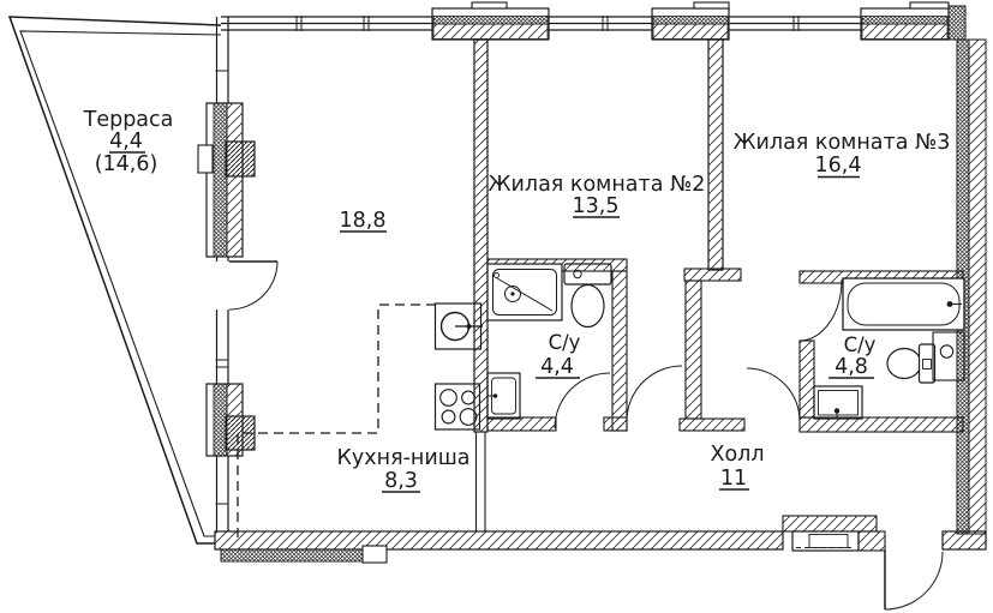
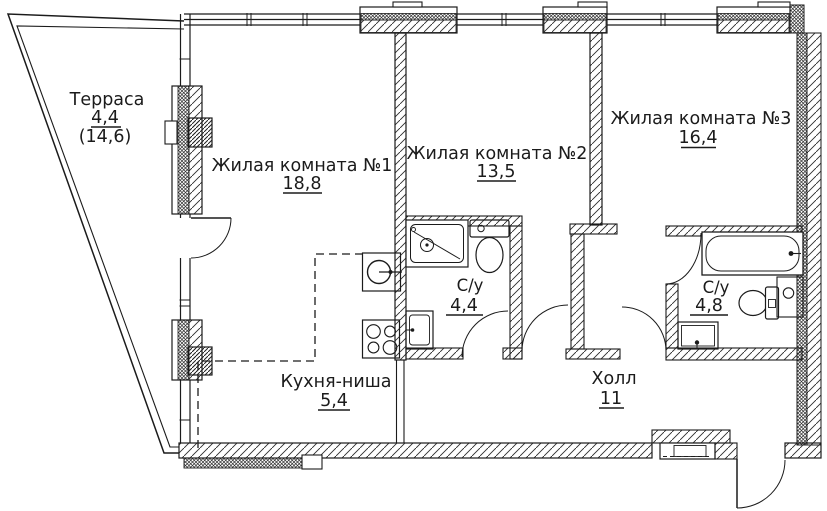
  Терраса
  4,4
  (14,6)
+ Жилая комната №1
  18,8
  Жилая комната №2
  13,5
  Жилая комната №3
  16,4
  С/у
  4,4
  С/у
  4,8
  Кухня-ниша
- 8,3
+ 5,4
  Холл
  11
